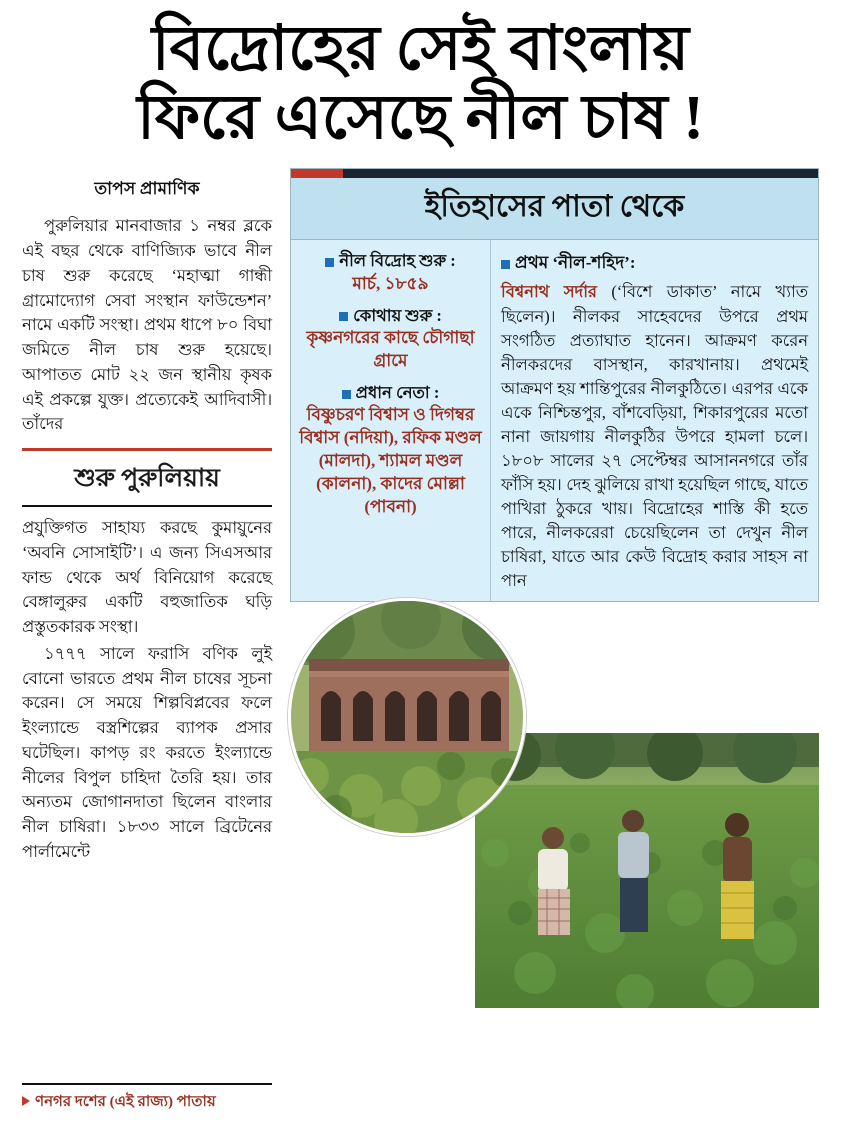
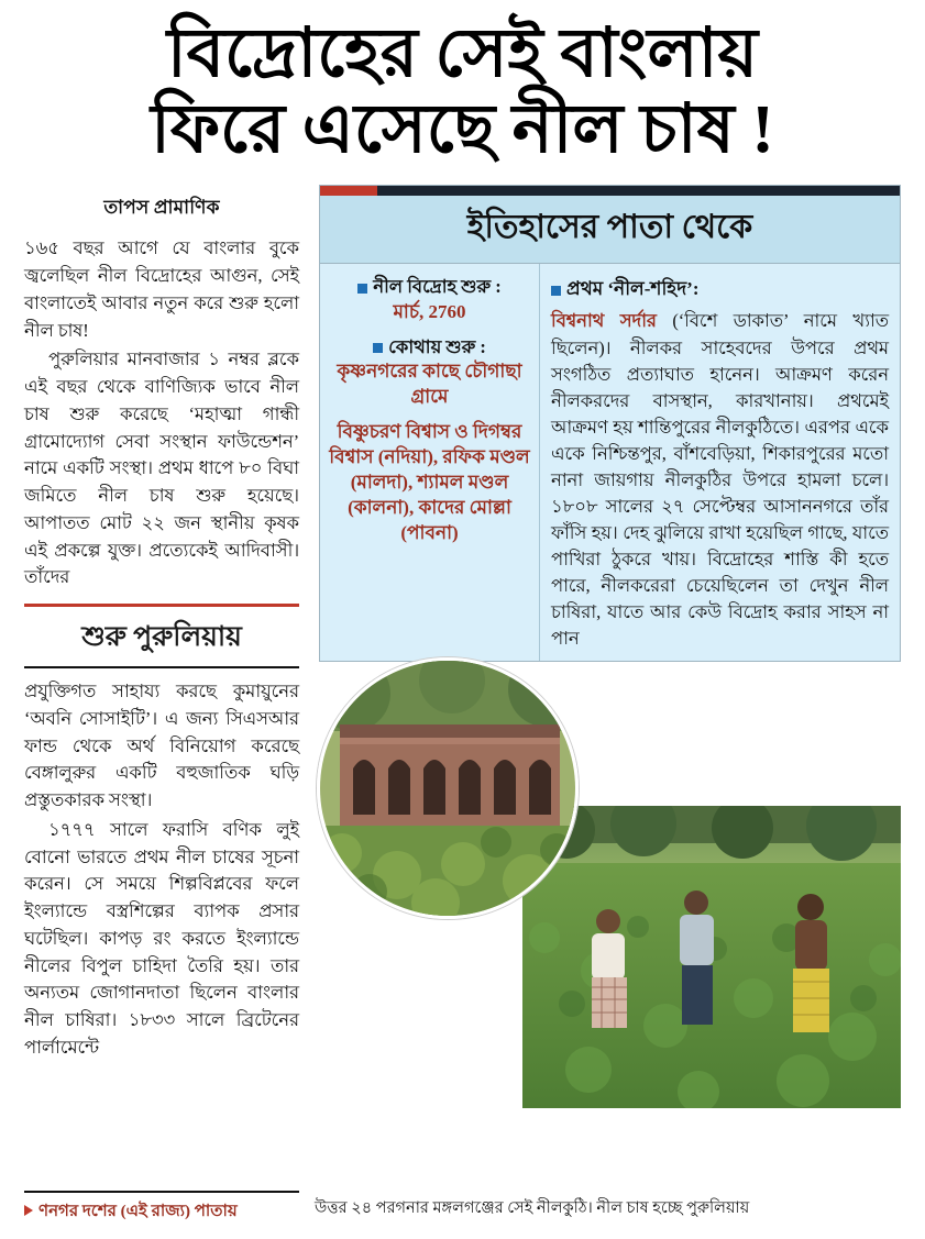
  বিদ্রোহের সেই বাংলায়
  ফিরে এসেছে নীল চাষ !
  তাপস প্রামাণিক
+ ১৬৫ বছর আগে যে বাংলার বুকে জ্বলেছিল নীল বিদ্রোহের আগুন, সেই বাংলাতেই আবার নতুন করে শুরু হলো নীল চাষ!
  পুরুলিয়ার মানবাজার ১ নম্বর ব্লকে এই বছর থেকে বাণিজ্যিক ভাবে নীল চাষ শুরু করেছে ‘মহাত্মা গান্ধী গ্রামোদ্যোগ সেবা সংস্থান ফাউন্ডেশন’ নামে একটি সংস্থা। প্রথম ধাপে ৮০ বিঘা জমিতে নীল চাষ শুরু হয়েছে। আপাতত মোট ২২ জন স্থানীয় কৃষক এই প্রকল্পে যুক্ত। প্রত্যেকেই আদিবাসী। তাঁদের
  শুরু পুরুলিয়ায়
  প্রযুক্তিগত সাহায্য করছে কুমায়ুনের ‘অবনি সোসাইটি’। এ জন্য সিএসআর ফান্ড থেকে অর্থ বিনিয়োগ করেছে বেঙ্গালুরুর একটি বহুজাতিক ঘড়ি প্রস্তুতকারক সংস্থা।
  ১৭৭৭ সালে ফরাসি বণিক লুই বোনো ভারতে প্রথম নীল চাষের সূচনা করেন। সে সময়ে শিল্পবিপ্লবের ফলে ইংল্যান্ডে বস্ত্রশিল্পের ব্যাপক প্রসার ঘটেছিল। কাপড় রং করতে ইংল্যান্ডে নীলের বিপুল চাহিদা তৈরি হয়। তার অন্যতম জোগানদাতা ছিলেন বাংলার নীল চাষিরা। ১৮৩৩ সালে ব্রিটেনের পার্লামেন্টে
  ইতিহাসের পাতা থেকে
  নীল বিদ্রোহ শুরু :
- মার্চ, ১৮৫৯
+ মার্চ, 2760
  কোথায় শুরু :
  কৃষ্ণনগরের কাছে চৌগাছা গ্রামে
- প্রধান নেতা :
  বিষ্ণুচরণ বিশ্বাস ও দিগম্বর বিশ্বাস (নদিয়া), রফিক মণ্ডল (মালদা), শ্যামল মণ্ডল (কালনা), কাদের মোল্লা (পাবনা)
  প্রথম ‘নীল-শহিদ’:
  বিশ্বনাথ সর্দার (‘বিশে ডাকাত’ নামে খ্যাত ছিলেন)। নীলকর সাহেবদের উপরে প্রথম সংগঠিত প্রত্যাঘাত হানেন। আক্রমণ করেন নীলকরদের বাসস্থান, কারখানায়। প্রথমেই আক্রমণ হয় শান্তিপুরের নীলকুঠিতে। এরপর একে একে নিশ্চিন্তপুর, বাঁশবেড়িয়া, শিকারপুরের মতো নানা জায়গায় নীলকুঠির উপরে হামলা চলে। ১৮০৮ সালের ২৭ সেপ্টেম্বর আসাননগরে তাঁর ফাঁসি হয়। দেহ ঝুলিয়ে রাখা হয়েছিল গাছে, যাতে পাখিরা ঠুকরে খায়। বিদ্রোহের শাস্তি কী হতে পারে, নীলকরেরা চেয়েছিলেন তা দেখুন নীল চাষিরা, যাতে আর কেউ বিদ্রোহ করার সাহস না পান
  ণনগর দশের (এই রাজ্য) পাতায়
+ উত্তর ২৪ পরগনার মঙ্গলগঞ্জের সেই নীলকুঠি। নীল চাষ হচ্ছে পুরুলিয়ায়
